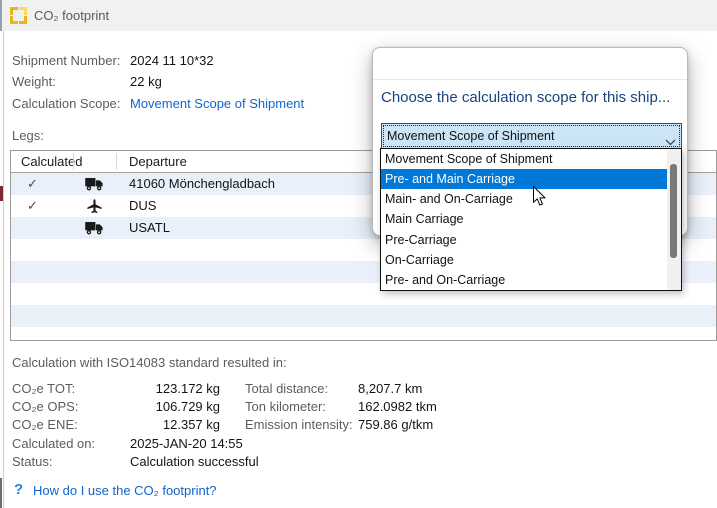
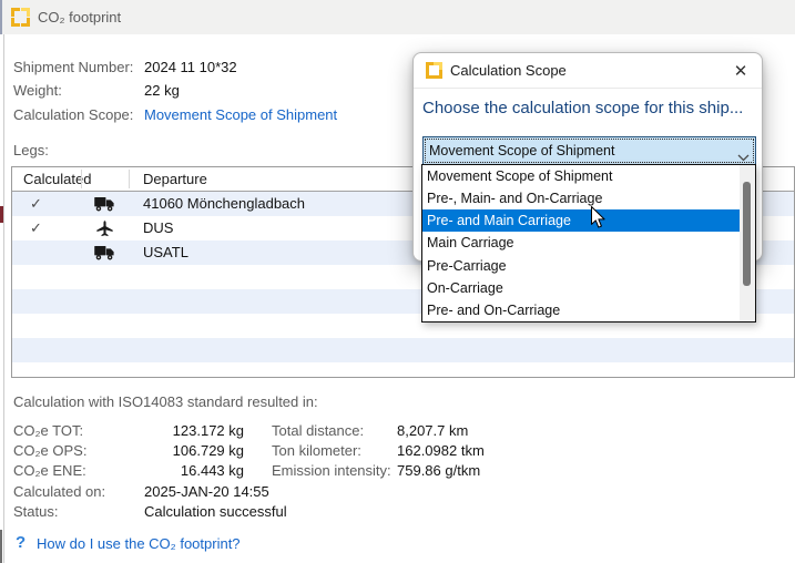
  CO₂ footprint
  Shipment Number:
  2024 11 10*32
  Weight:
  22 kg
  Calculation Scope:
  Movement Scope of Shipment
  Legs:
  Calculated
  Departure
  ✓
  41060 Mönchengladbach
  ✓
  DUS
  USATL
  Calculation with ISO14083 standard resulted in:
  CO₂e TOT:
  123.172 kg
  Total distance:
  8,207.7 km
  CO₂e OPS:
  106.729 kg
  Ton kilometer:
  162.0982 tkm
  CO₂e ENE:
- 12.357 kg
+ 16.443 kg
  Emission intensity:
  759.86 g/tkm
  Calculated on:
  2025-JAN-20 14:55
  Status:
  Calculation successful
  ?
  How do I use the CO₂ footprint?
+ Calculation Scope
+ ✕
  Choose the calculation scope for this ship...
  Movement Scope of Shipment
  Movement Scope of Shipment
+ Pre-, Main- and On-Carriage
  Pre- and Main Carriage
- Main- and On-Carriage
  Main Carriage
  Pre-Carriage
  On-Carriage
  Pre- and On-Carriage
